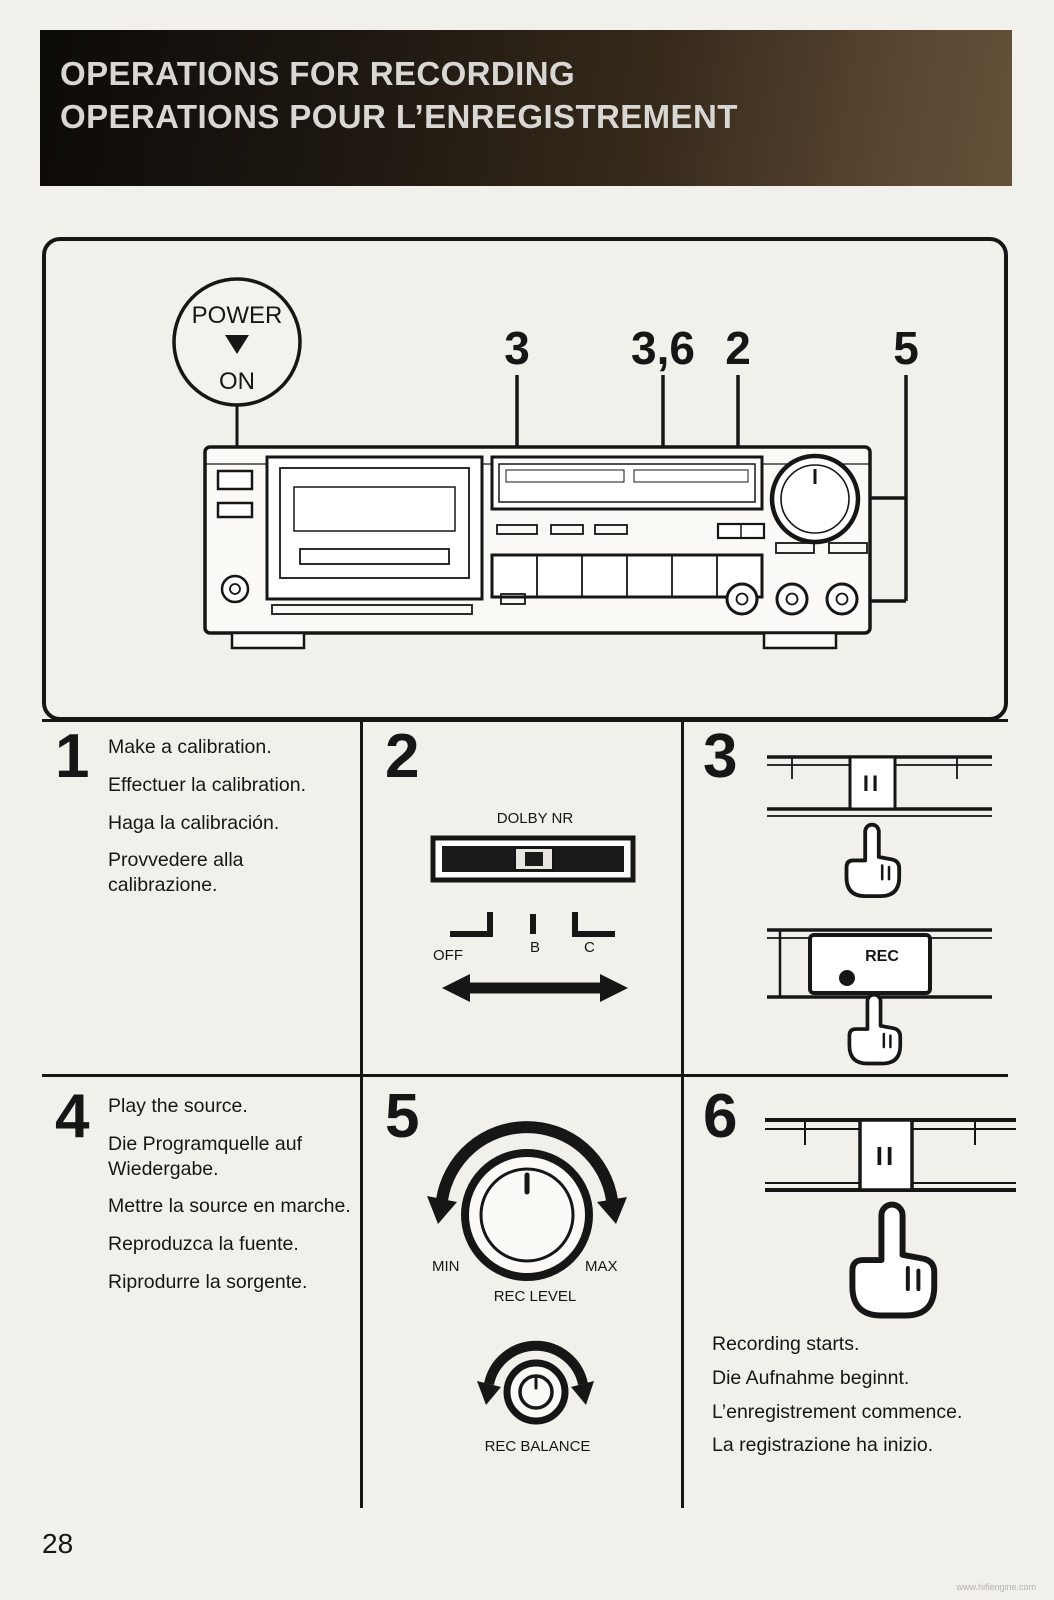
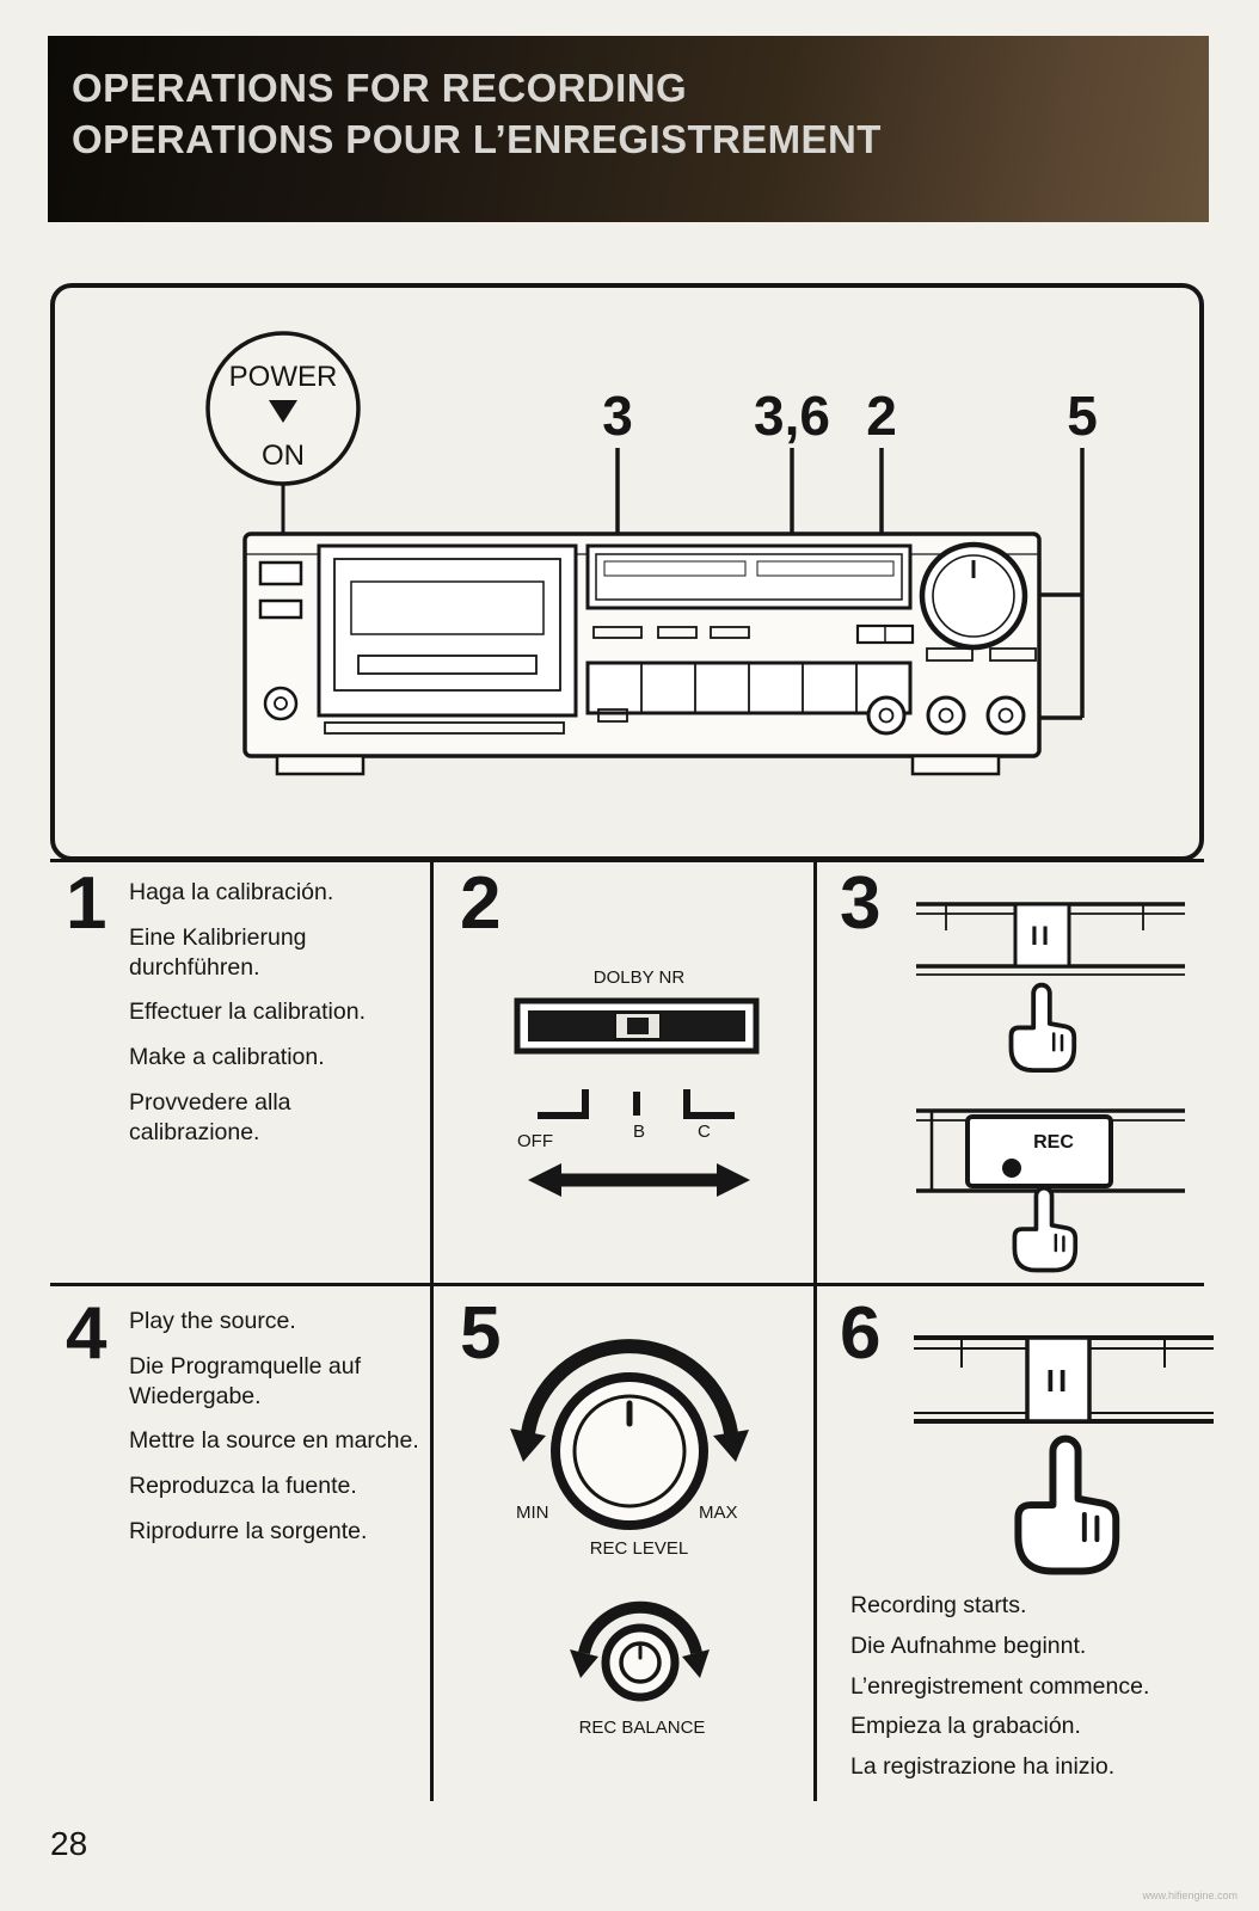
  OPERATIONS FOR RECORDING
  OPERATIONS POUR L’ENREGISTREMENT
  POWER
  ON
  3
  3,6
  2
  5
  1
- Make a calibration.
+ Haga la calibración.
+ Eine Kalibrierung durchführen.
  Effectuer la calibration.
- Haga la calibración.
+ Make a calibration.
  Provvedere alla calibrazione.
  2
  DOLBY NR
  OFF
  B
  C
  3
  II
  REC
  4
  Play the source.
  Die Programquelle auf Wiedergabe.
  Mettre la source en marche.
  Reproduzca la fuente.
  Riprodurre la sorgente.
  5
  MIN
  MAX
  REC LEVEL
  REC BALANCE
  6
  II
  Recording starts.
  Die Aufnahme beginnt.
  L’enregistrement commence.
+ Empieza la grabación.
  La registrazione ha inizio.
  28
  www.hifiengine.com
